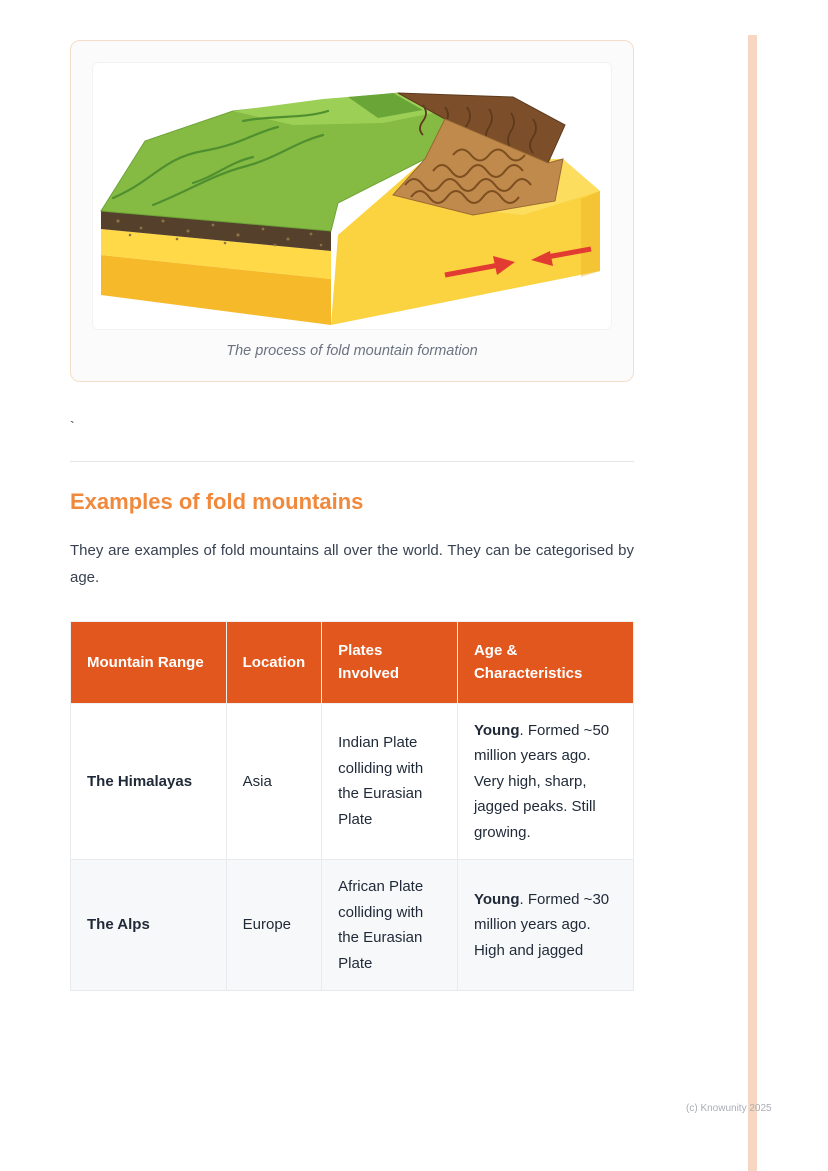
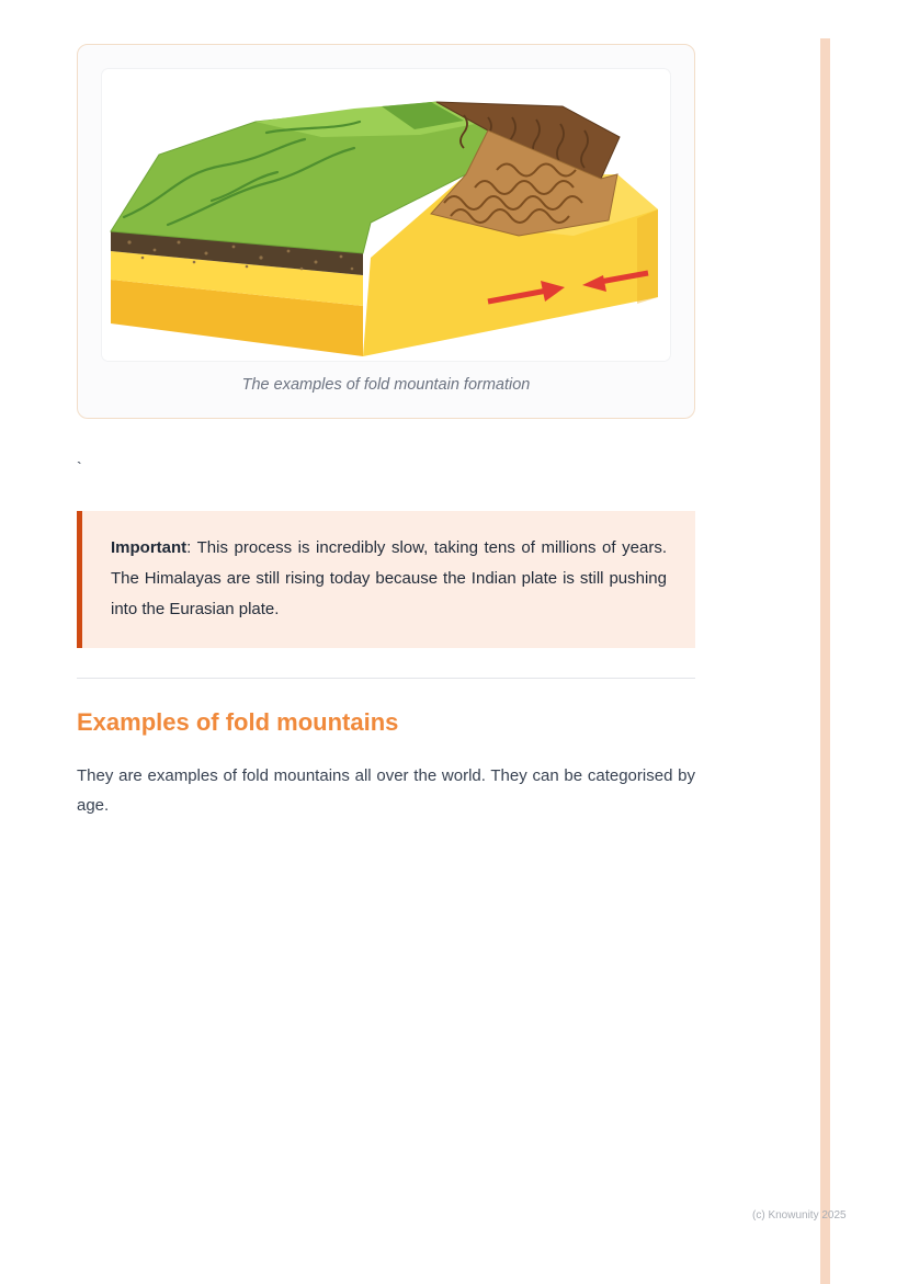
- The process of fold mountain formation
+ The examples of fold mountain formation
  `
+ Important: This process is incredibly slow, taking tens of millions of years. The Himalayas are still rising today because the Indian plate is still pushing into the Eurasian plate.
  Examples of fold mountains
  They are examples of fold mountains all over the world. They can be categorised by age.
- Mountain Range	Location	Plates Involved	Age & Characteristics
- The Himalayas	Asia	Indian Plate colliding with the Eurasian Plate	Young. Formed ~50 million years ago. Very high, sharp, jagged peaks. Still growing.
- The Alps	Europe	African Plate colliding with the Eurasian Plate	Young. Formed ~30 million years ago. High and jagged
  (c) Knowunity 2025
